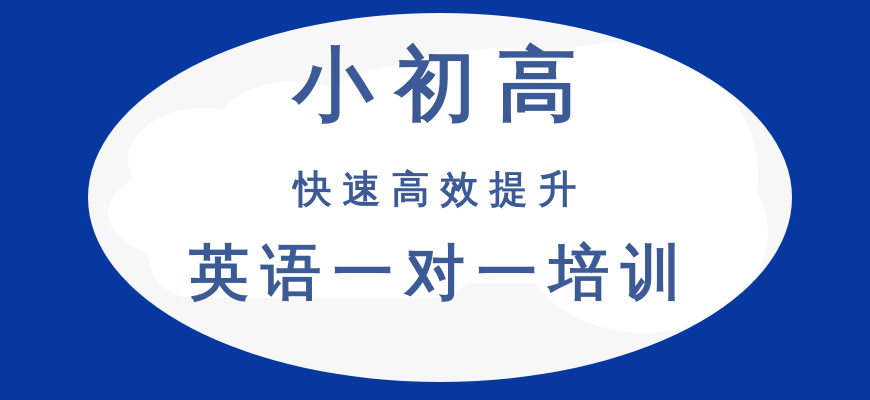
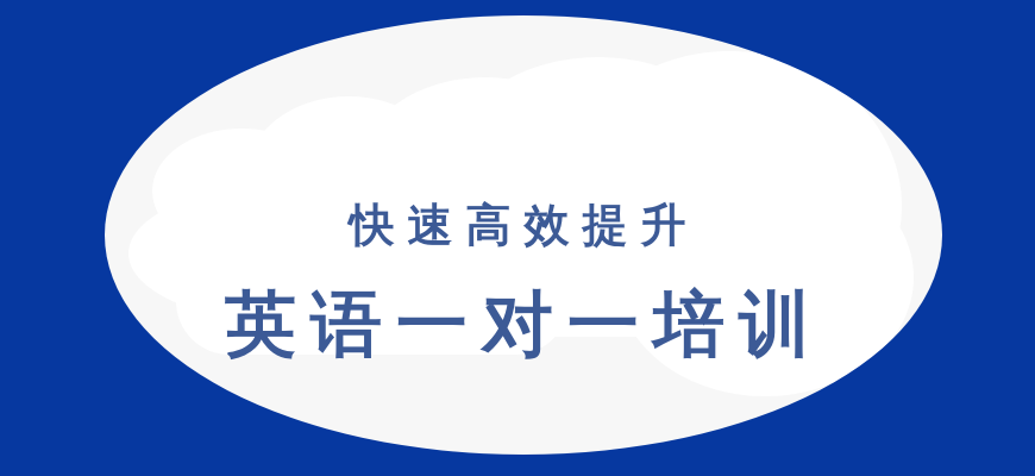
- 小初高
  快速高效提升
  英语一对一培训
